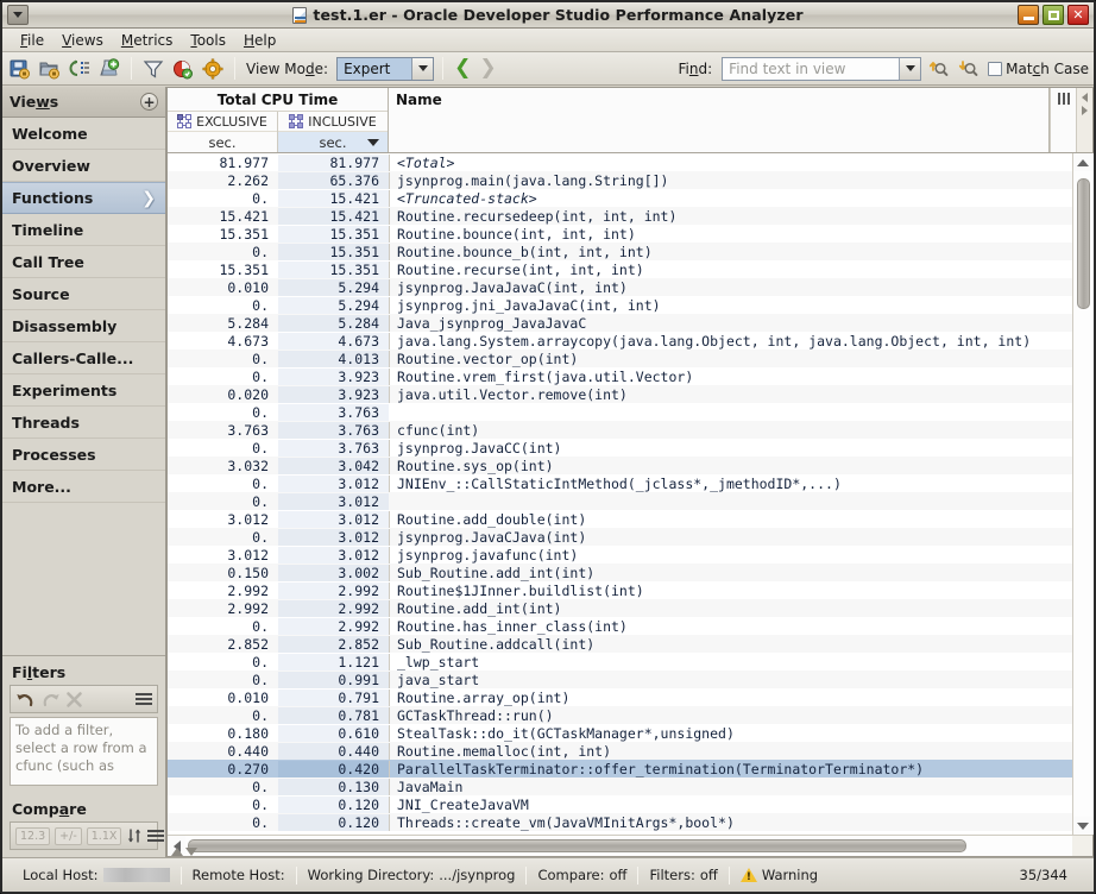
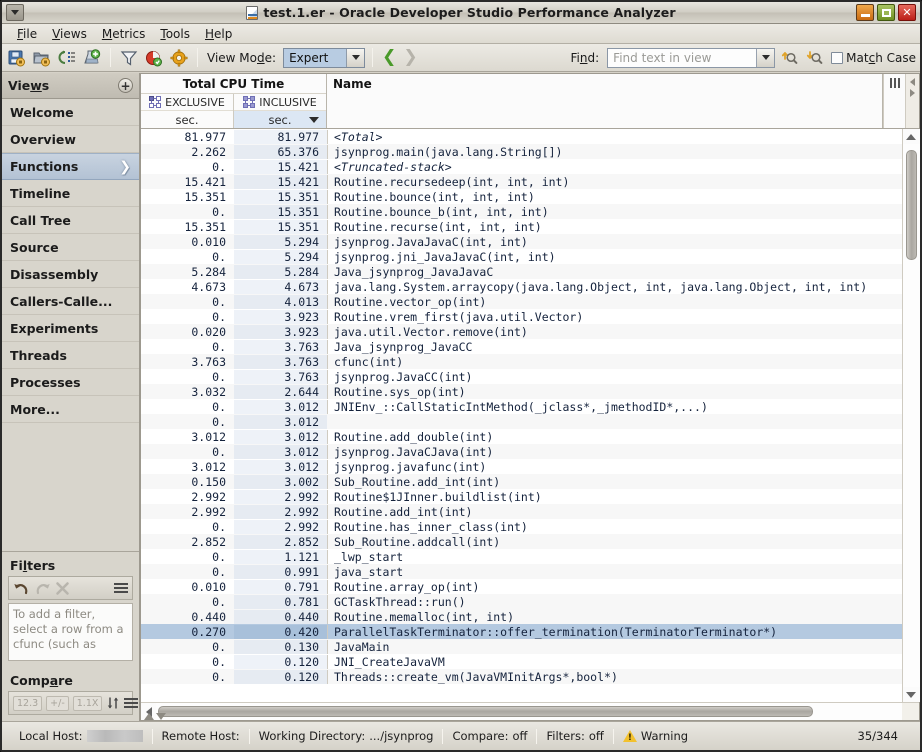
  test.1.er - Oracle Developer Studio Performance Analyzer
  ✕
  File
  Views
  Metrics
  Tools
  Help
  View Mode:
  Expert
  ❮
  ❯
  Find:
  Find text in view
  Match Case
  Views
  +
  Welcome
  Overview
  Functions
  ❯
  Timeline
  Call Tree
  Source
  Disassembly
  Callers-Calle...
  Experiments
  Threads
  Processes
  More...
  Filters
  To add a filter, select a row from a cfunc (such as
  Compare
  12.3
  +/-
  1.1X
  Total CPU Time
  EXCLUSIVE
  sec.
  INCLUSIVE
  sec.
  Name
  81.977
  81.977
  <Total>
  2.262
  65.376
  jsynprog.main(java.lang.String[])
  0.
  15.421
  <Truncated-stack>
  15.421
  15.421
  Routine.recursedeep(int, int, int)
  15.351
  15.351
  Routine.bounce(int, int, int)
  0.
  15.351
  Routine.bounce_b(int, int, int)
  15.351
  15.351
  Routine.recurse(int, int, int)
  0.010
  5.294
  jsynprog.JavaJavaC(int, int)
  0.
  5.294
  jsynprog.jni_JavaJavaC(int, int)
  5.284
  5.284
  Java_jsynprog_JavaJavaC
  4.673
  4.673
  java.lang.System.arraycopy(java.lang.Object, int, java.lang.Object, int, int)
  0.
  4.013
  Routine.vector_op(int)
  0.
  3.923
  Routine.vrem_first(java.util.Vector)
  0.020
  3.923
  java.util.Vector.remove(int)
  0.
  3.763
+ Java_jsynprog_JavaCC
  3.763
  3.763
  cfunc(int)
  0.
  3.763
  jsynprog.JavaCC(int)
  3.032
- 3.042
+ 2.644
  Routine.sys_op(int)
  0.
  3.012
  JNIEnv_::CallStaticIntMethod(_jclass*,_jmethodID*,...)
  0.
  3.012
  3.012
  3.012
  Routine.add_double(int)
  0.
  3.012
  jsynprog.JavaCJava(int)
  3.012
  3.012
  jsynprog.javafunc(int)
  0.150
  3.002
  Sub_Routine.add_int(int)
  2.992
  2.992
  Routine$1JInner.buildlist(int)
  2.992
  2.992
  Routine.add_int(int)
  0.
  2.992
  Routine.has_inner_class(int)
  2.852
  2.852
  Sub_Routine.addcall(int)
  0.
  1.121
  _lwp_start
  0.
  0.991
  java_start
  0.010
  0.791
  Routine.array_op(int)
  0.
  0.781
  GCTaskThread::run()
- 0.180
- 0.610
- StealTask::do_it(GCTaskManager*,unsigned)
  0.440
  0.440
  Routine.memalloc(int, int)
  0.270
  0.420
  ParallelTaskTerminator::offer_termination(TerminatorTerminator*)
  0.
  0.130
  JavaMain
  0.
  0.120
  JNI_CreateJavaVM
  0.
  0.120
  Threads::create_vm(JavaVMInitArgs*,bool*)
  Local Host:
  Remote Host:
  Working Directory:
  .../jsynprog
  Compare:
  off
  Filters:
  off
  Warning
  35/344
